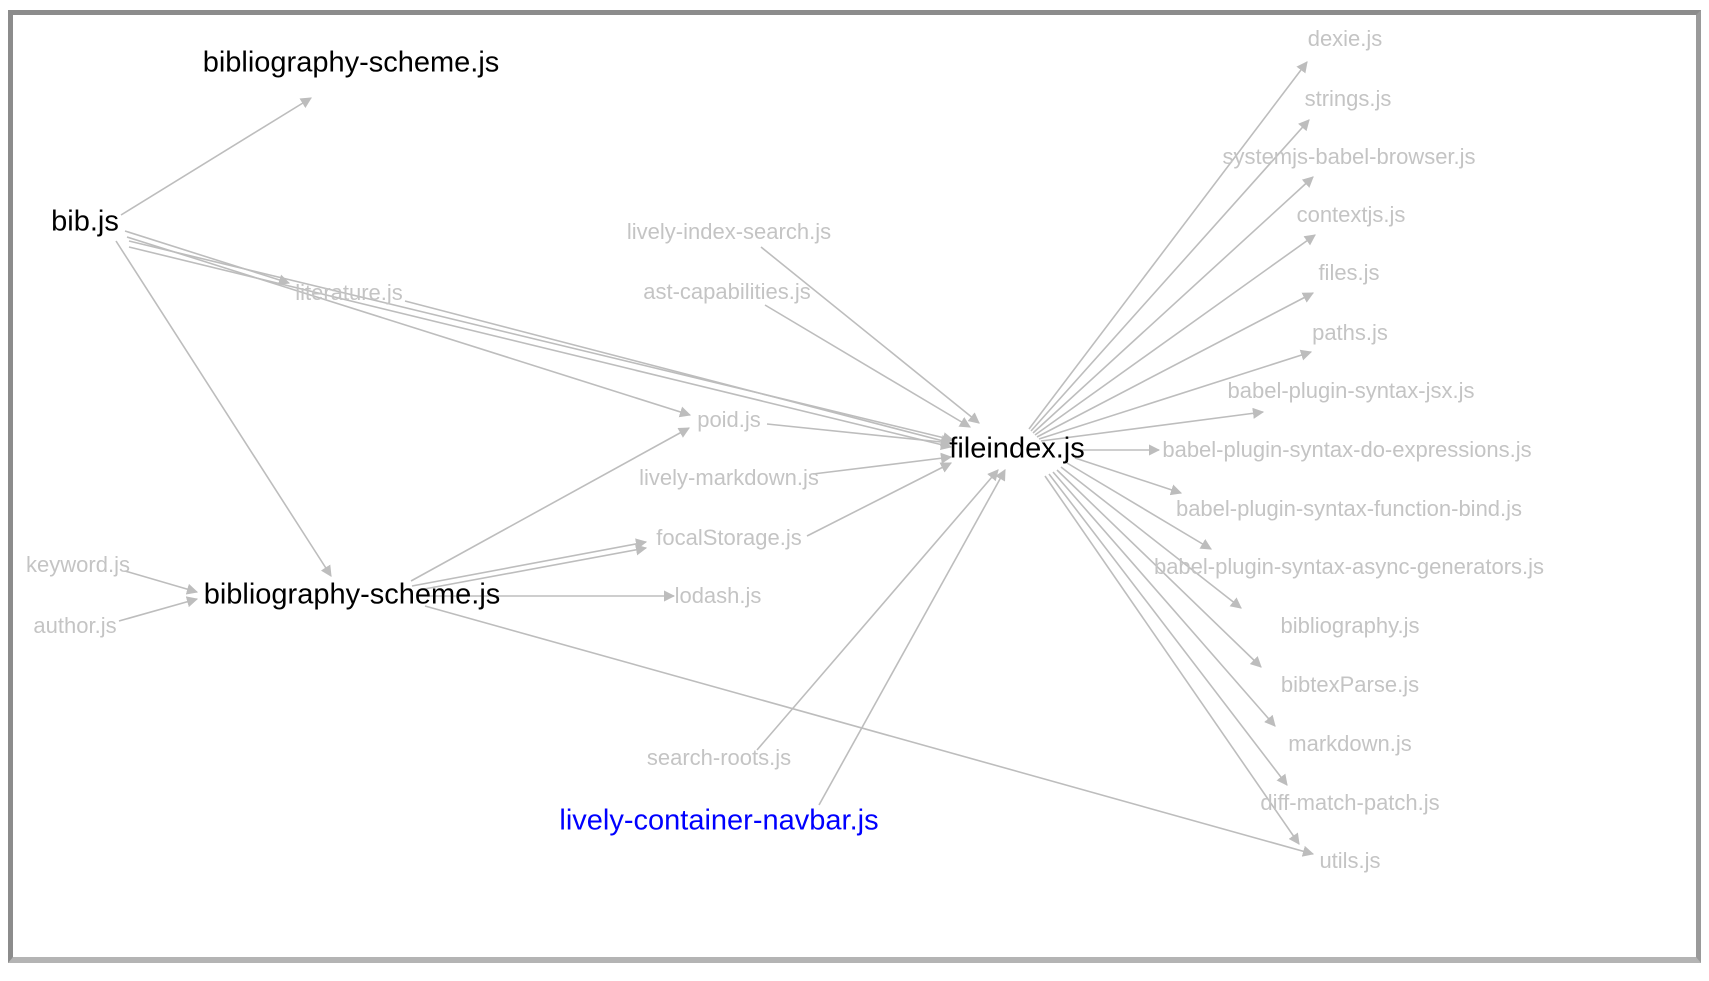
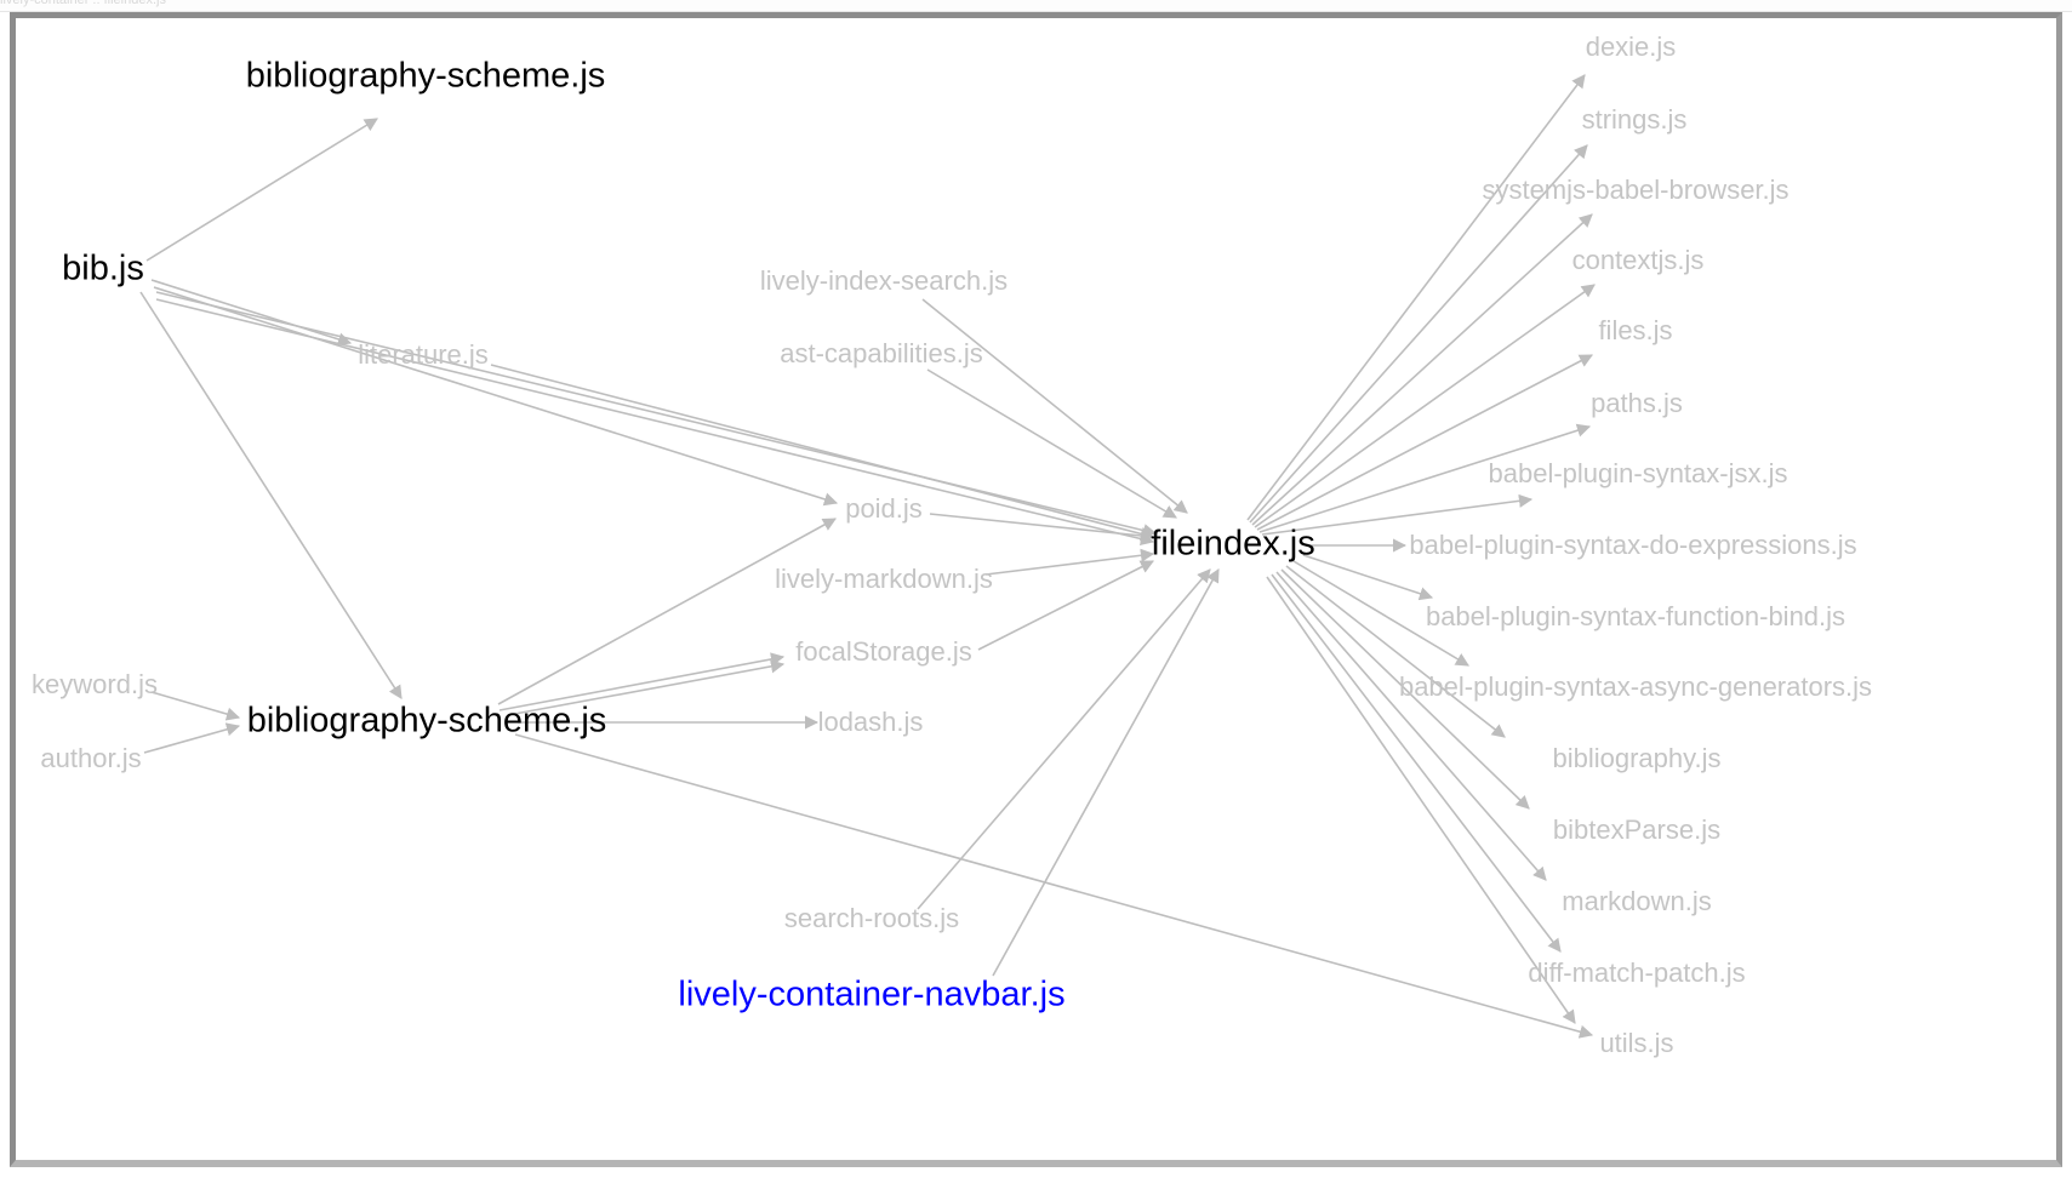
+ lively-container :: fileindex.js
  bib.js
  bibliography-scheme.js
  literature.js
  poid.js
  lively-index-search.js
  ast-capabilities.js
  lively-markdown.js
  focalStorage.js
  keyword.js
  author.js
  bibliography-scheme.js
  lodash.js
  search-roots.js
  lively-container-navbar.js
  fileindex.js
  dexie.js
  strings.js
  systemjs-babel-browser.js
  contextjs.js
  files.js
  paths.js
  babel-plugin-syntax-jsx.js
  babel-plugin-syntax-do-expressions.js
  babel-plugin-syntax-function-bind.js
  babel-plugin-syntax-async-generators.js
  bibliography.js
  bibtexParse.js
  markdown.js
  diff-match-patch.js
  utils.js
